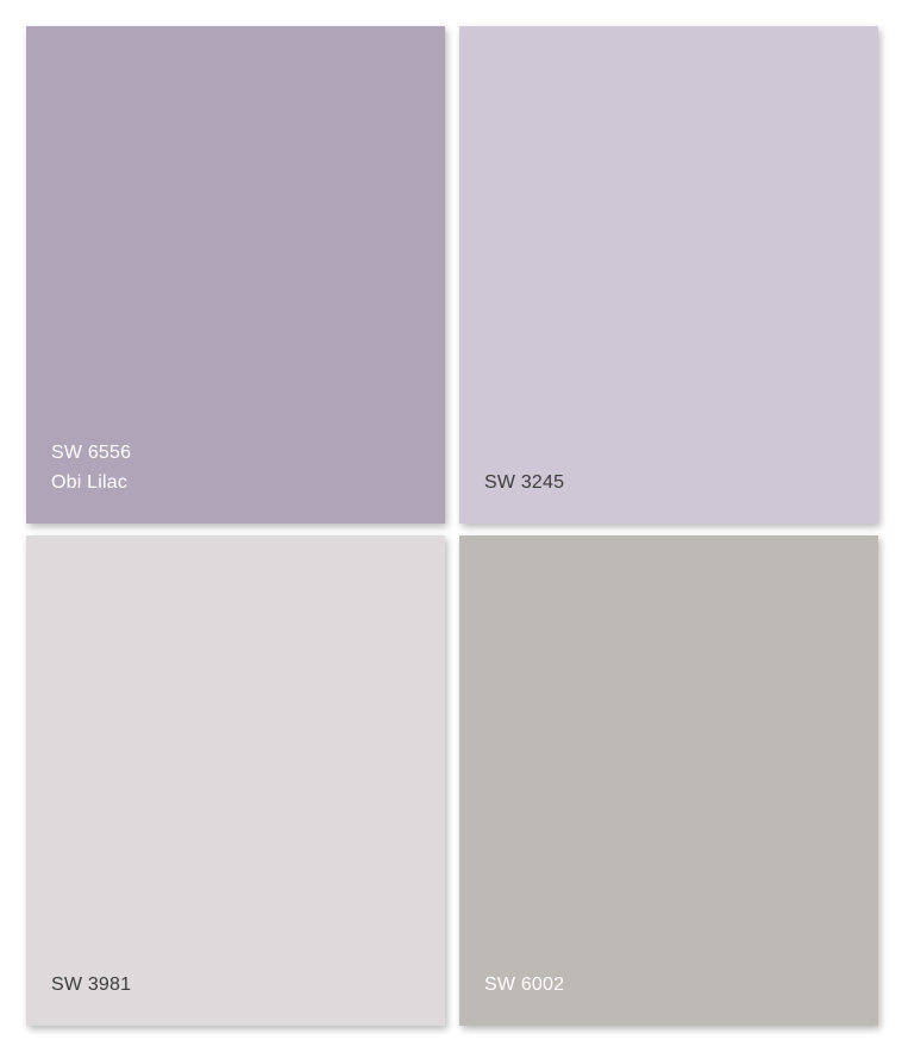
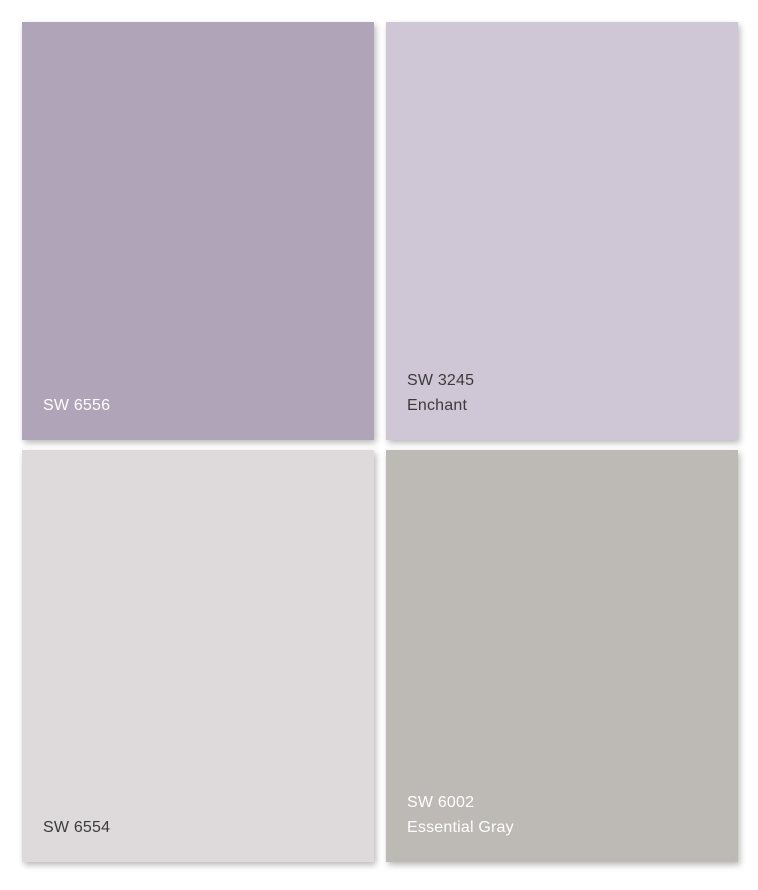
  SW 6556
- Obi Lilac
  SW 3245
+ Enchant
- SW 3981
+ SW 6554
  SW 6002
+ Essential Gray
